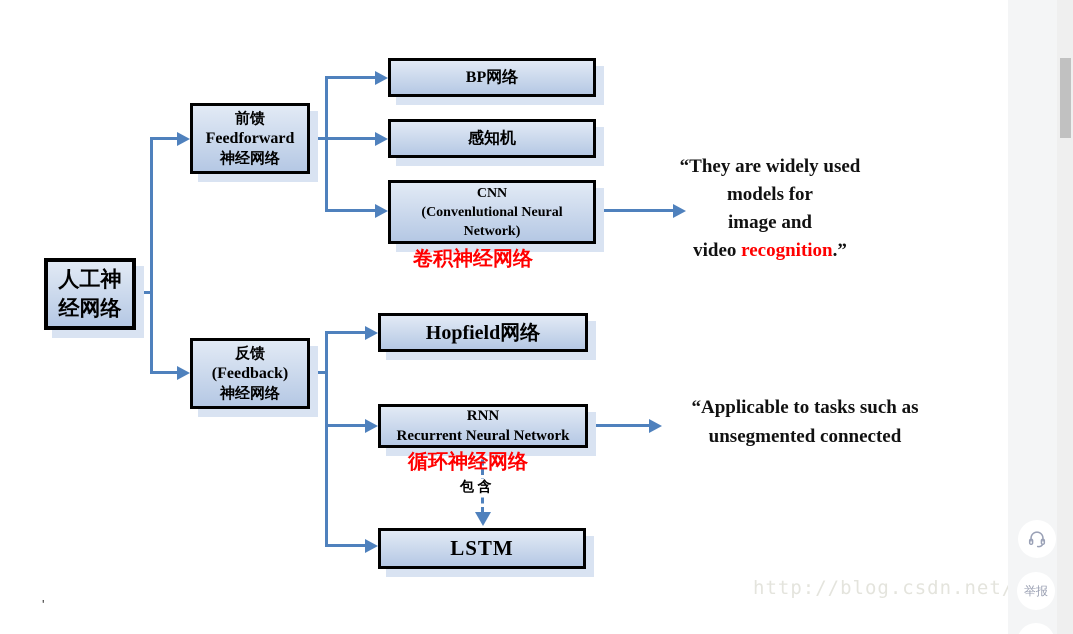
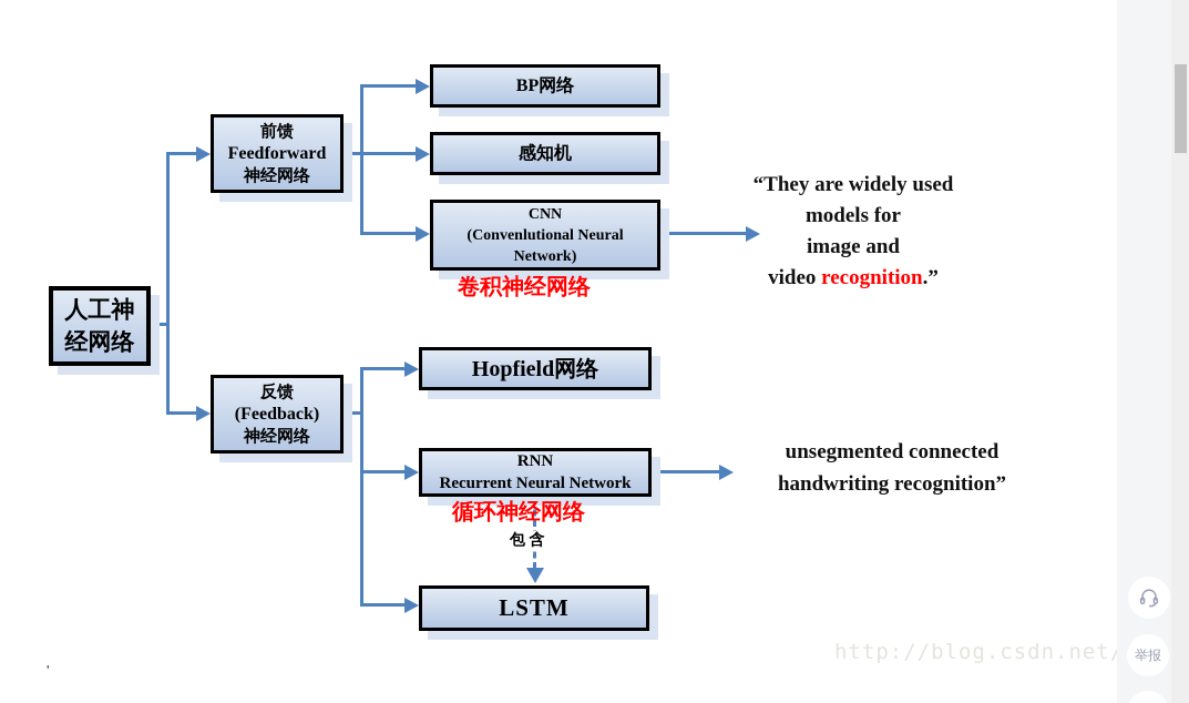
  人工神
  经网络
  前馈
  Feedforward
  神经网络
  反馈
  (Feedback)
  神经网络
  BP网络
  感知机
  CNN
  (Convenlutional Neural
  Network)
  Hopfield网络
  RNN
  Recurrent Neural Network
  LSTM
  卷积神经网络
  循环神经网络
  包 含
  “They are widely used
  models for
  image and
  video recognition.”
- “Applicable to tasks such as
  unsegmented connected
+ handwriting recognition”
  http://blog.csdn.net
  '
  举报
